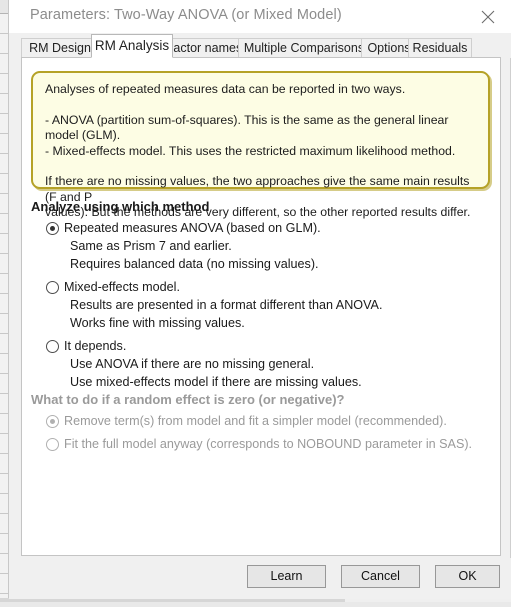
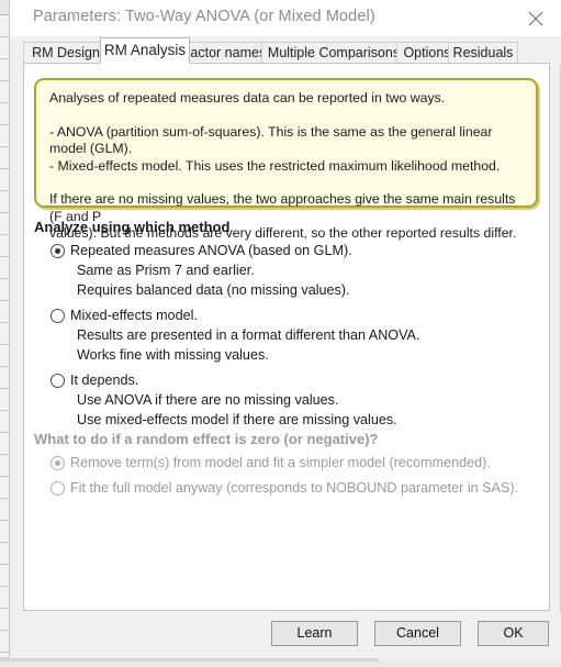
  Parameters: Two-Way ANOVA (or Mixed Model)
  RM Design
  actor name
  Multiple Comparison
  Option
  Residuals
  RM Analysis
  Analyses of repeated measures data can be reported in two ways.
  - ANOVA (partition sum-of-squares). This is the same as the general linear model (GLM).
  - Mixed-effects model. This uses the restricted maximum likelihood method.
  If there are no missing values, the two approaches give the same main results (F and P
  values). But the methods are very different, so the other reported results differ.
  Analyze using which method
  Repeated measures ANOVA (based on GLM).
  Same as Prism 7 and earlier.
  Requires balanced data (no missing values).
  Mixed-effects model.
  Results are presented in a format different than ANOVA.
  Works fine with missing values.
  It depends.
- Use ANOVA if there are no missing general.
+ Use ANOVA if there are no missing values.
  Use mixed-effects model if there are missing values.
  What to do if a random effect is zero (or negative)?
  Remove term(s) from model and fit a simpler model (recommended).
  Fit the full model anyway (corresponds to NOBOUND parameter in SAS).
  Learn
  Cancel
  OK
